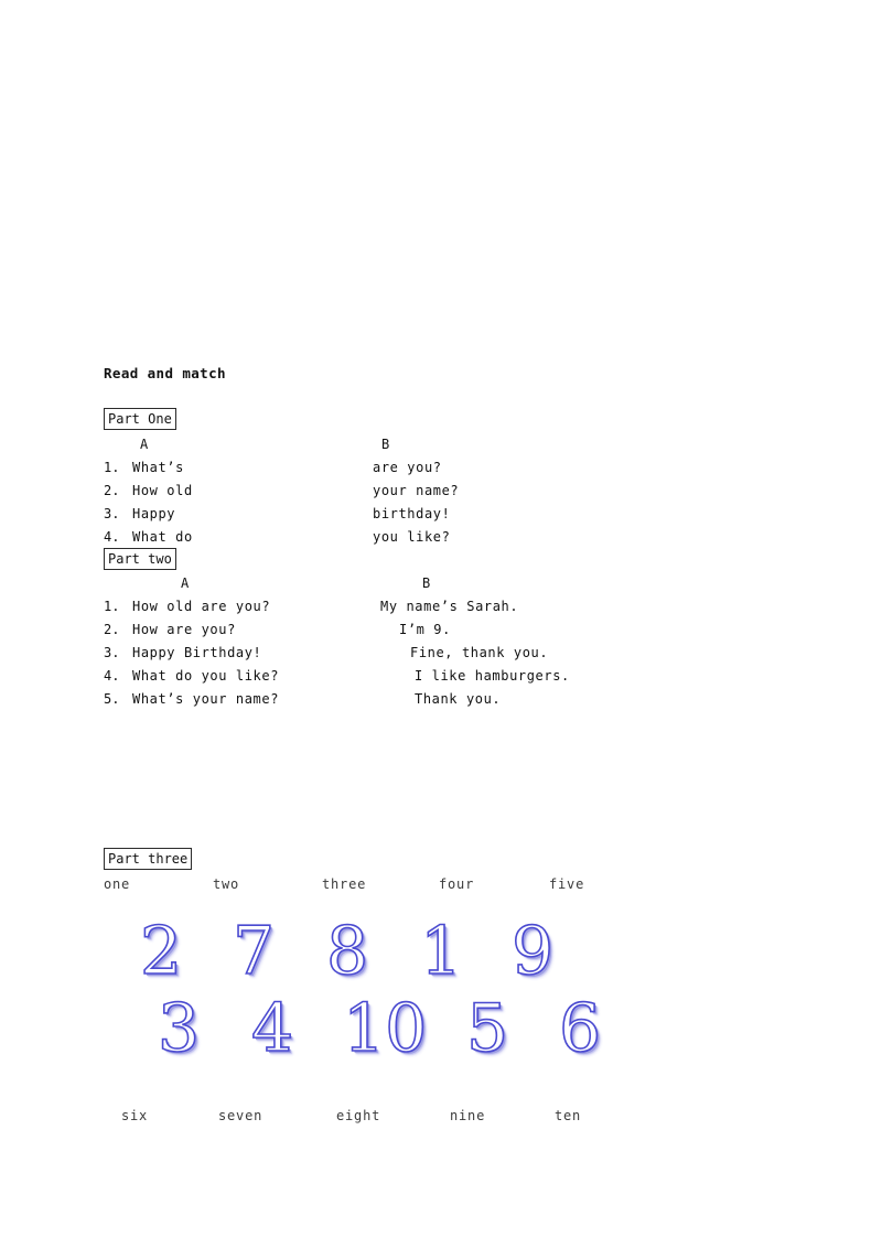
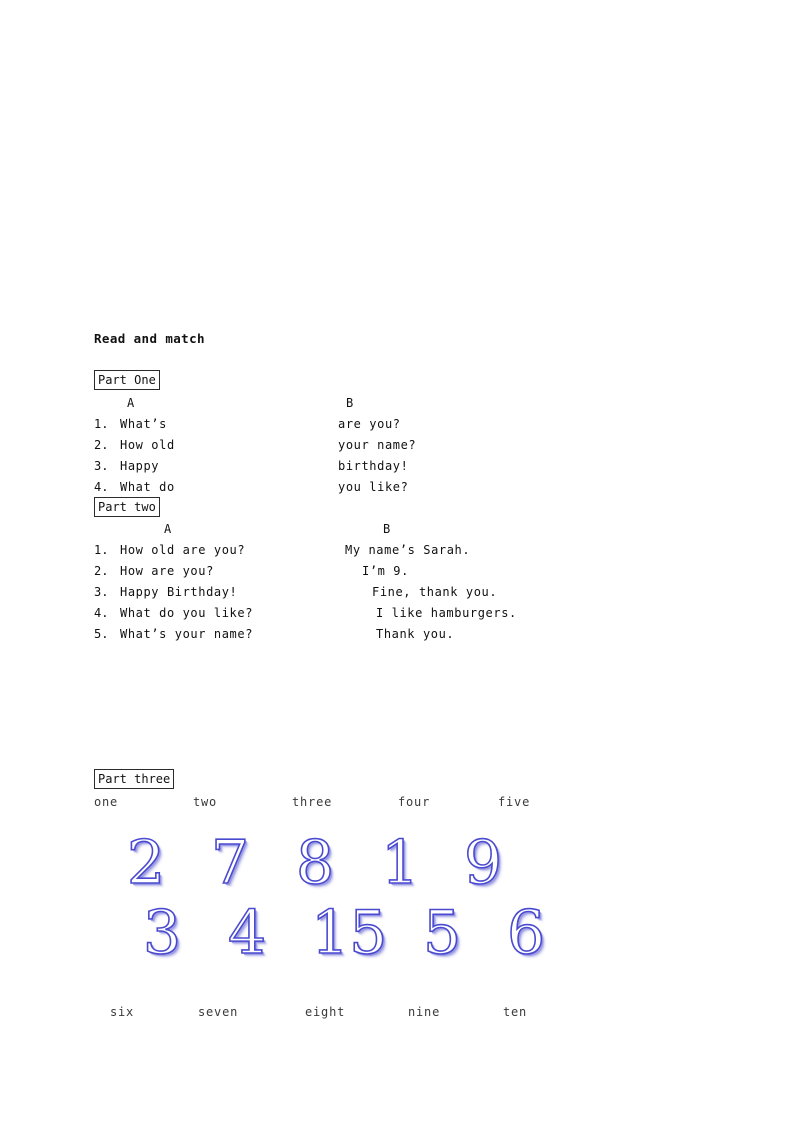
  Read and match
  Part One
  A
  B
  1. What’s
  2. How old
  3. Happy
  4. What do
  are you?
  your name?
  birthday!
  you like?
  Part two
  A
  B
  1. How old are you?
  2. How are you?
  3. Happy Birthday!
  4. What do you like?
  5. What’s your name?
  My name’s Sarah.
  I’m 9.
  Fine, thank you.
  I like hamburgers.
  Thank you.
  Part three
  one
  two
  three
  four
  five
  2
  7
  8
  1
  9
  3
  4
- 10
+ 15
  5
  6
  six
  seven
  eight
  nine
  ten
